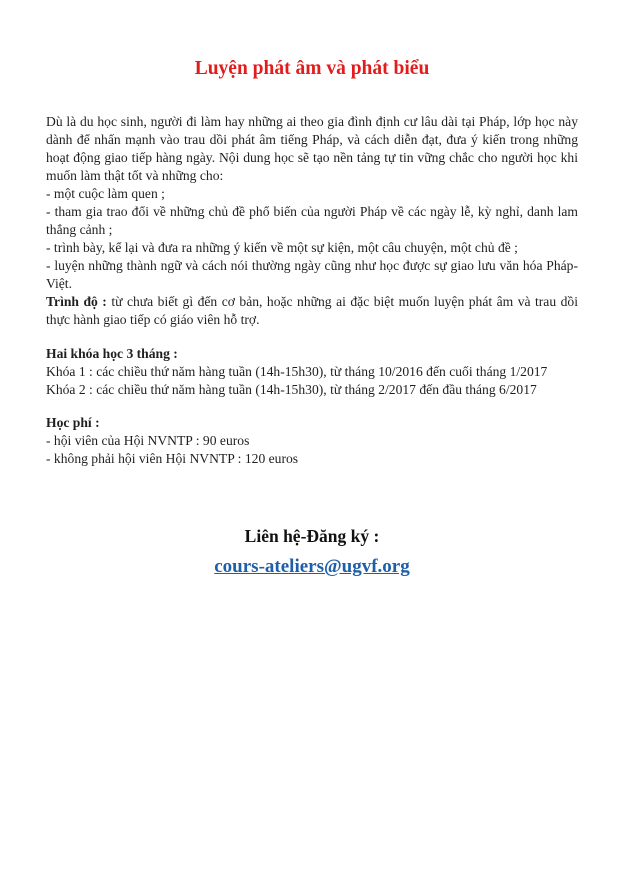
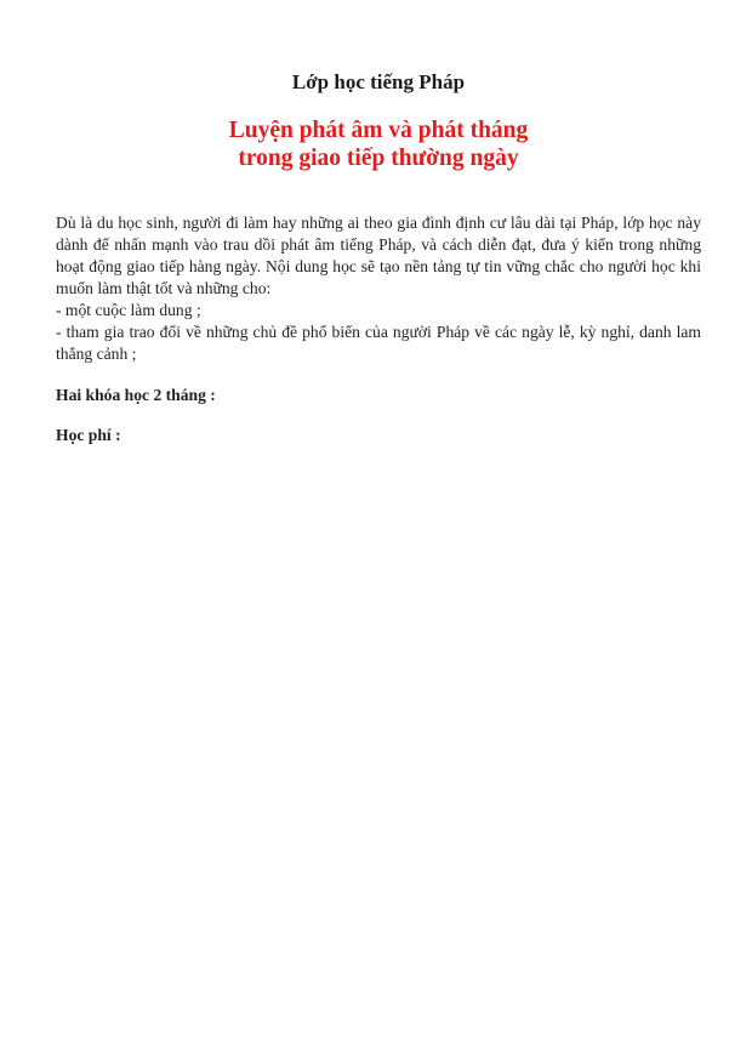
+ Lớp học tiếng Pháp
- Luyện phát âm và phát biểu
+ Luyện phát âm và phát tháng
+ trong giao tiếp thường ngày
  Dù là du học sinh, người đi làm hay những ai theo gia đình định cư lâu dài tại Pháp, lớp học này dành để nhấn mạnh vào trau dồi phát âm tiếng Pháp, và cách diễn đạt, đưa ý kiến trong những hoạt động giao tiếp hàng ngày. Nội dung học sẽ tạo nền tảng tự tin vững chắc cho người học khi muốn làm thật tốt và những cho:
- - một cuộc làm quen ;
+ - một cuộc làm dung ;
  - tham gia trao đổi về những chủ đề phổ biến của người Pháp về các ngày lễ, kỳ nghỉ, danh lam thắng cảnh ;
- - trình bày, kể lại và đưa ra những ý kiến về một sự kiện, một câu chuyện, một chủ đề ;
- - luyện những thành ngữ và cách nói thường ngày cũng như học được sự giao lưu văn hóa Pháp-Việt.
- Trình độ : từ chưa biết gì đến cơ bản, hoặc những ai đặc biệt muốn luyện phát âm và trau dồi thực hành giao tiếp có giáo viên hỗ trợ.
- Hai khóa học 3 tháng :
+ Hai khóa học 2 tháng :
- Khóa 1 : các chiều thứ năm hàng tuần (14h-15h30), từ tháng 10/2016 đến cuối tháng 1/2017
- Khóa 2 : các chiều thứ năm hàng tuần (14h-15h30), từ tháng 2/2017 đến đầu tháng 6/2017
  Học phí :
- - hội viên của Hội NVNTP : 90 euros
- - không phải hội viên Hội NVNTP : 120 euros
- Liên hệ-Đăng ký :
- cours-ateliers@ugvf.org
